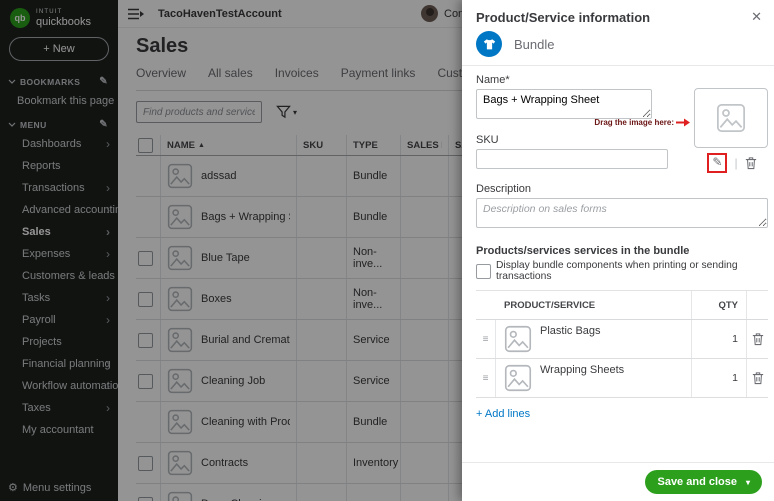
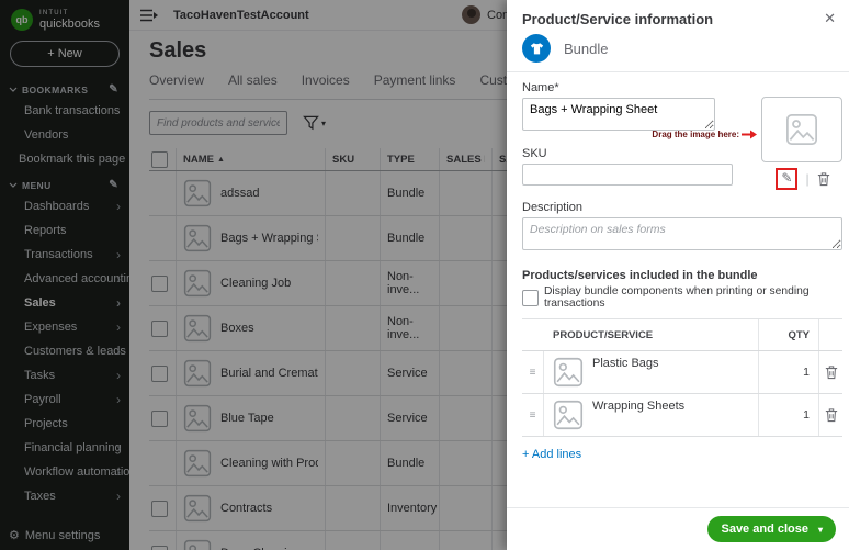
  qb
  quickbooks
  + New
  BOOKMARKS
  ✎
+ Bank transactions
+ Vendors
  Bookmark this page
  MENU
  ✎
  Dashboards
  ›
  Reports
  Transactions
  ›
  Advanced accounti
  ›
  Sales
  ›
  Expenses
  ›
  Customers & leads
  ›
  Tasks
  ›
  Payroll
  ›
  Projects
  Financial planning
  ›
  Workflow automatio
  ›
  Taxes
  ›
- My accountant
  ⚙
  Menu settings
  TacoHavenTestAccount
  Sales
  Overview
  All sales
  Invoices
  Payment links
  Find products and service
  ▾
  NAME
  SKU
  TYPE
  adssad
  Bundle
  Bags + Wrapping
  Bundle
- Blue Tape
+ Cleaning Job
  Non-inve...
  Boxes
  Non-inve...
  Burial and Cremat
  Service
- Cleaning Job
+ Blue Tape
  Service
  Cleaning with Pro
  Bundle
  Contracts
  Inventory
  Product/Service information
  ✕
  Bundle
  Name*
  Bags + Wrapping Sheet
  ✎
  |
  Drag the image here:
  SKU
  Description
  Description on sales forms
- Products/services services in the bundle
+ Products/services included in the bundle
  Display bundle components when printing or sending transactions
  PRODUCT/SERVICE
  QTY
  ≡
  Plastic Bags
  1
  ≡
  Wrapping Sheets
  1
  + Add lines
  Save and close
  ▾
